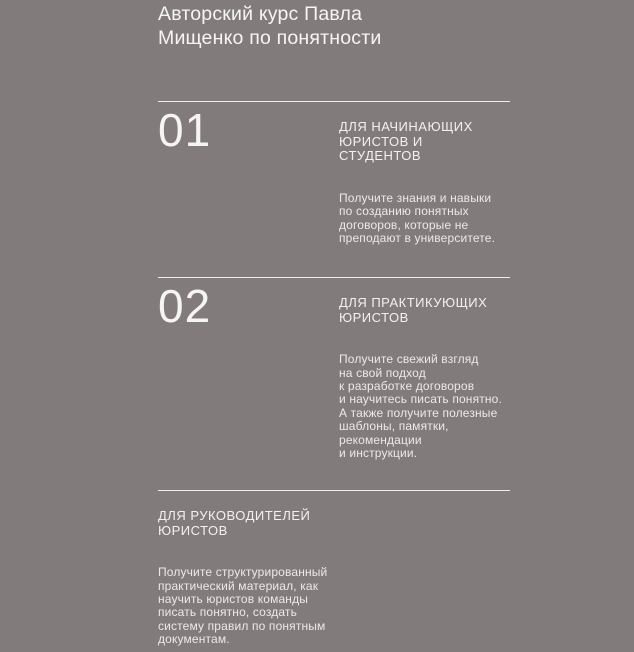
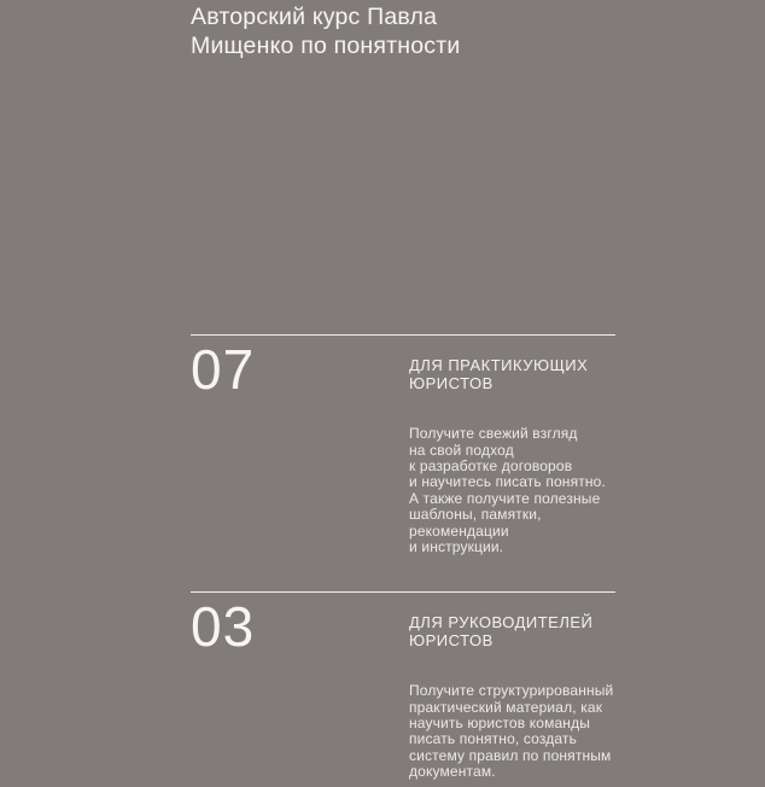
  Авторский курс Павла
  Мищенко по понятности
- 01
- ДЛЯ НАЧИНАЮЩИХ
- ЮРИСТОВ И
- СТУДЕНТОВ
- Получите знания и навыки
- по созданию понятных
- договоров, которые не
- преподают в университете.
- 02
+ 07
  ДЛЯ ПРАКТИКУЮЩИХ
  ЮРИСТОВ
  Получите свежий взгляд
  на свой подход
  к разработке договоров
  и научитесь писать понятно.
  А также получите полезные
  шаблоны, памятки,
  рекомендации
  и инструкции.
+ 03
  ДЛЯ РУКОВОДИТЕЛЕЙ
  ЮРИСТОВ
  Получите структурированный
  практический материал, как
  научить юристов команды
  писать понятно, создать
  систему правил по понятным
  документам.
